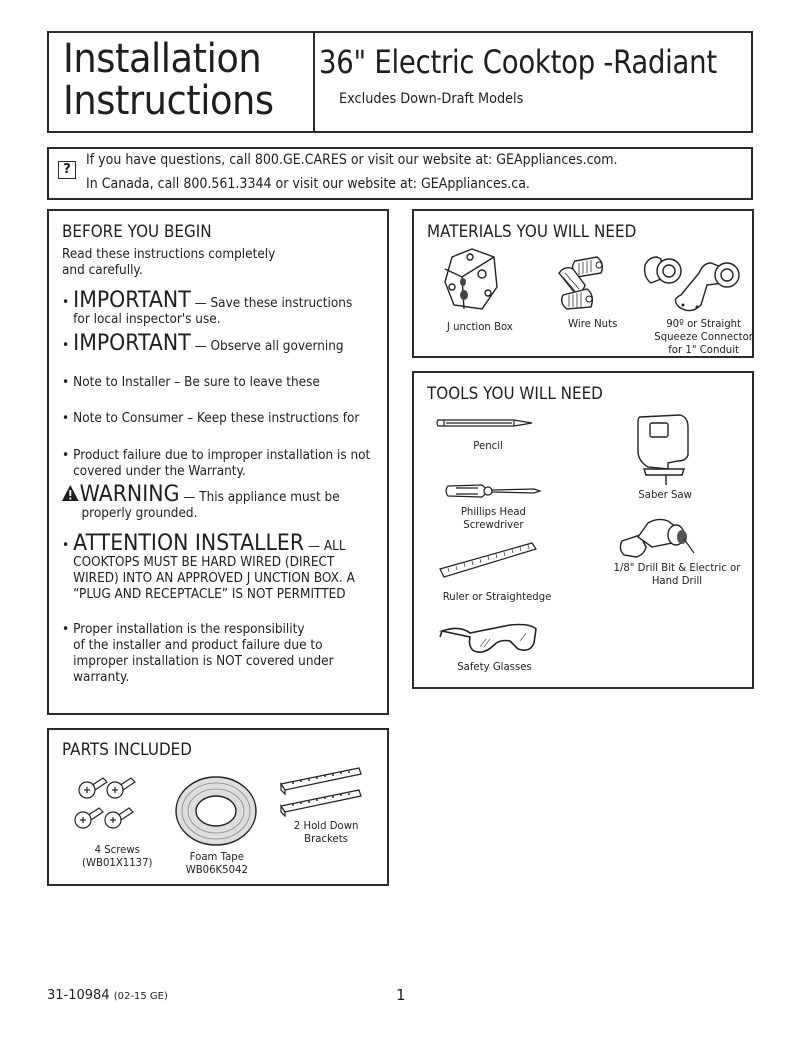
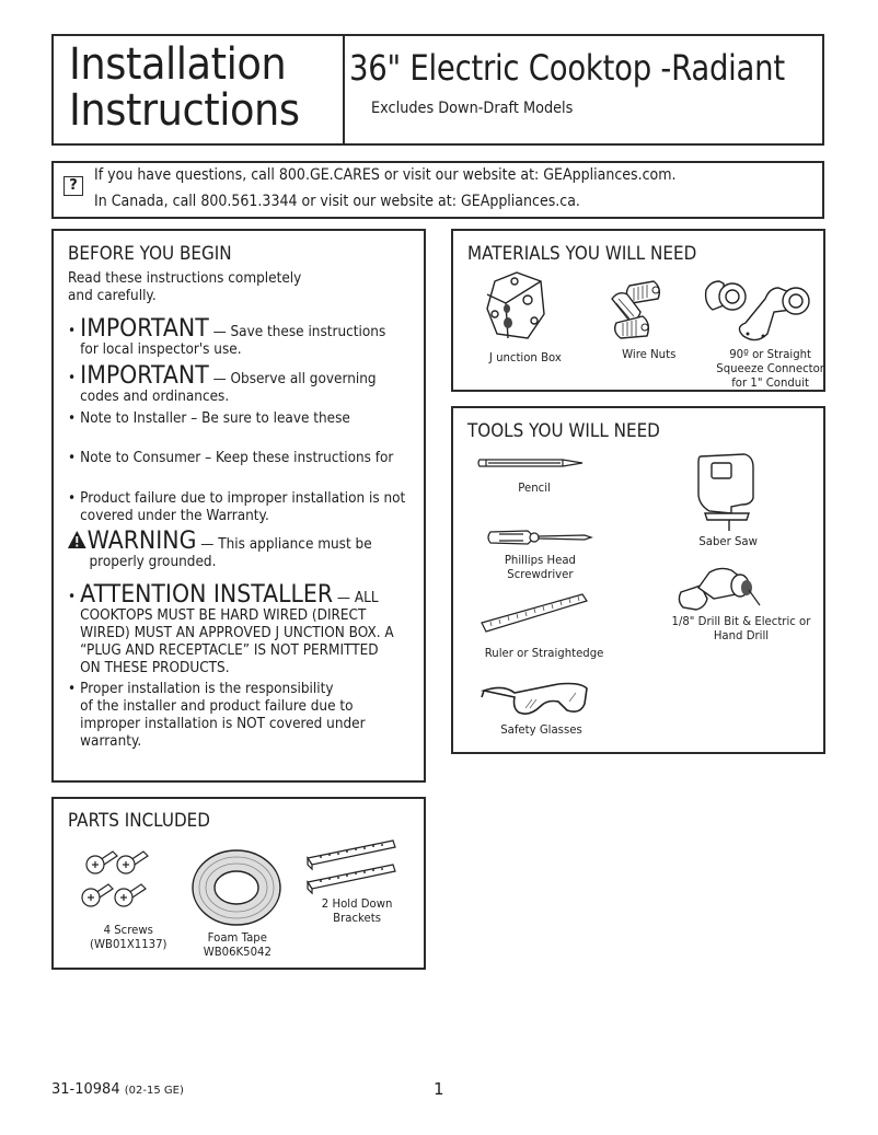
  Installation
  Instructions
  36" Electric Cooktop -Radiant
  Excludes Down-Draft Models
  ?
  If you have questions, call 800.GE.CARES or visit our website at: GEAppliances.com.
  In Canada, call 800.561.3344 or visit our website at: GEAppliances.ca.
  BEFORE YOU BEGIN
  Read these instructions completely
  and carefully.
  •
  IMPORTANT — Save these instructions
  for local inspector's use.
  •
  IMPORTANT — Observe all governing
+ codes and ordinances.
  •
  Note to Installer – Be sure to leave these
  •
  Note to Consumer – Keep these instructions for
  •
  Product failure due to improper installation is not
  covered under the Warranty.
  WARNING — This appliance must be
  properly grounded.
  •
  ATTENTION INSTALLER — ALL
  COOKTOPS MUST BE HARD WIRED (DIRECT
- WIRED) INTO AN APPROVED J UNCTION BOX. A
+ WIRED) MUST AN APPROVED J UNCTION BOX. A
  “PLUG AND RECEPTACLE” IS NOT PERMITTED
+ ON THESE PRODUCTS.
  •
  Proper installation is the responsibility
  of the installer and product failure due to
  improper installation is NOT covered under
  warranty.
  MATERIALS YOU WILL NEED
  J unction Box
  Wire Nuts
  90º or Straight
  Squeeze Connector
  for 1" Conduit
  TOOLS YOU WILL NEED
  Pencil
  Phillips Head
  Screwdriver
  Ruler or Straightedge
  Safety Glasses
  Saber Saw
  1/8" Drill Bit & Electric or
  Hand Drill
  PARTS INCLUDED
  4 Screws
  (WB01X1137)
  Foam Tape
  WB06K5042
  2 Hold Down
  Brackets
  31-10984 (02-15 GE)
  1
